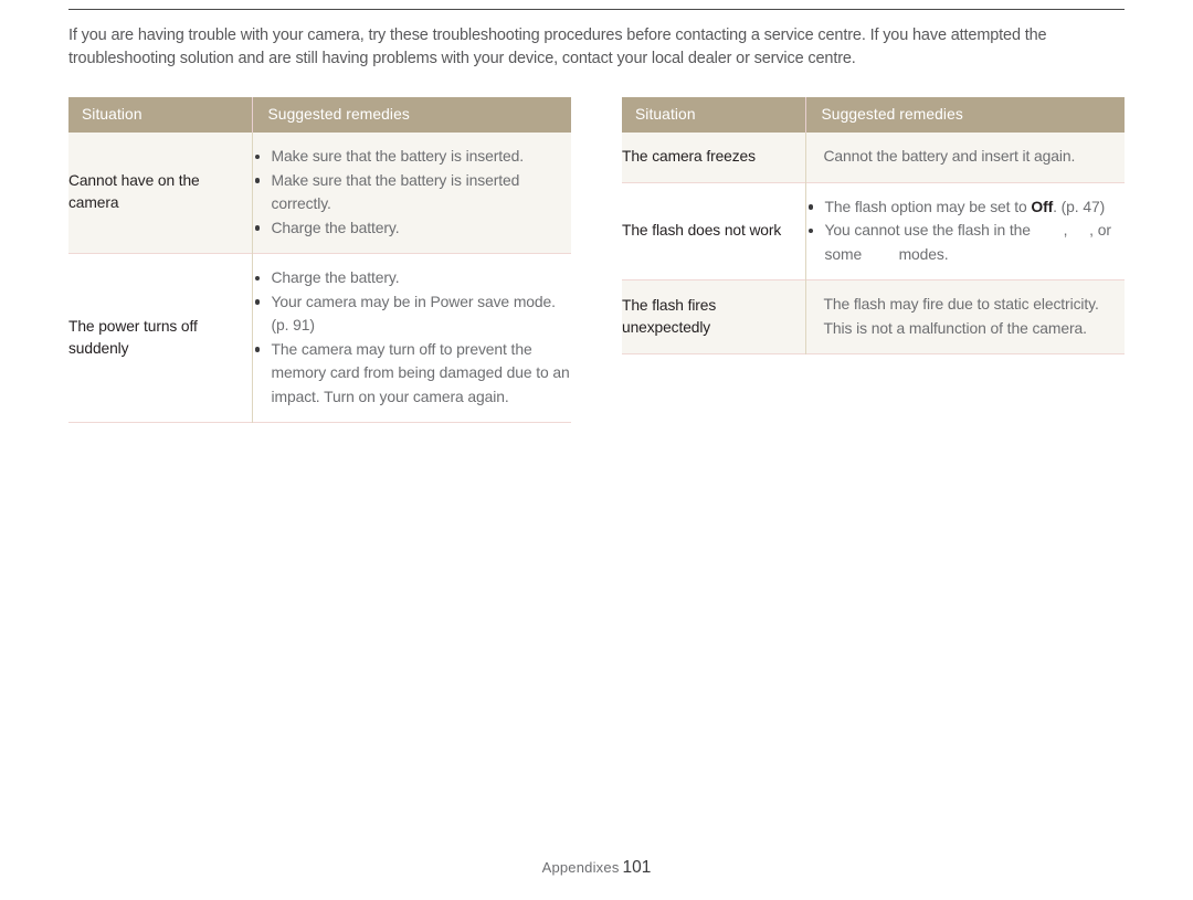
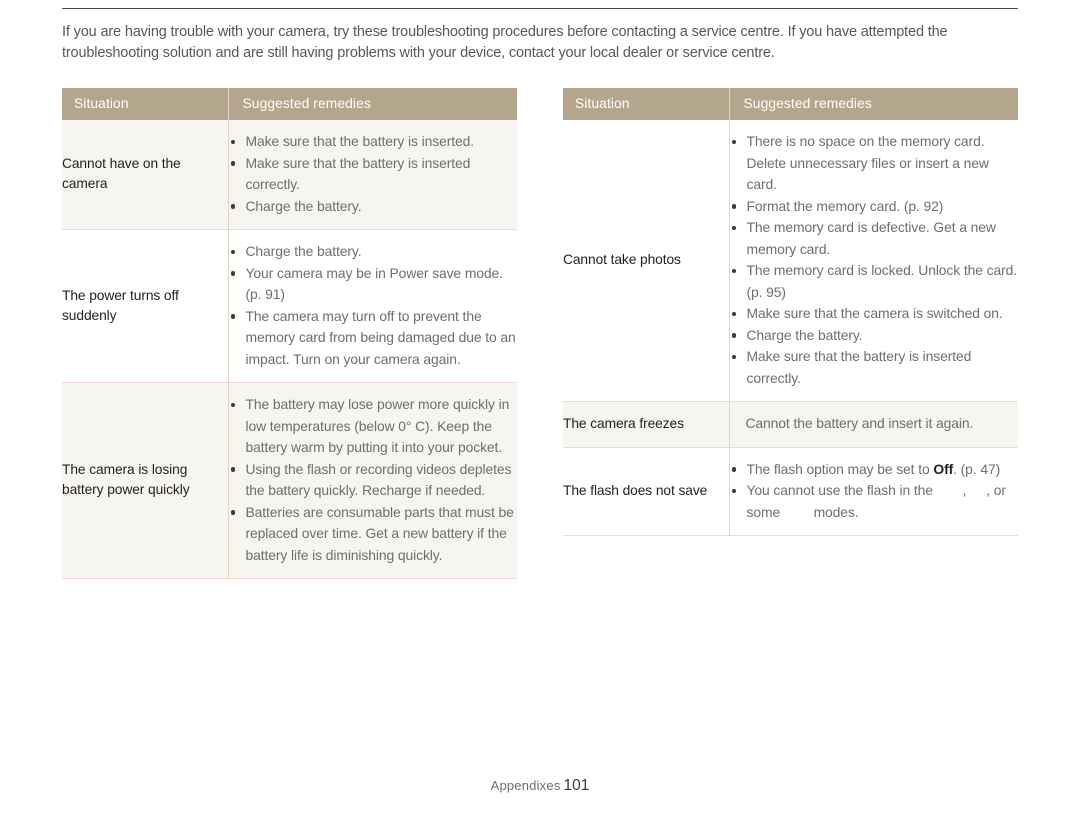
  If you are having trouble with your camera, try these troubleshooting procedures before contacting a service centre. If you have attempted the troubleshooting solution and are still having problems with your device, contact your local dealer or service centre.
  Situation	Suggested remedies
  Cannot have on the camera	Make sure that the battery is inserted.Make sure that the battery is inserted correctly.Charge the battery.
  The power turns off suddenly	Charge the battery.Your camera may be in Power save mode. (p. 91)The camera may turn off to prevent the memory card from being damaged due to an impact. Turn on your camera again.
+ The camera is losing battery power quickly	The battery may lose power more quickly in low temperatures (below 0° C). Keep the battery warm by putting it into your pocket.Using the flash or recording videos depletes the battery quickly. Recharge if needed.Batteries are consumable parts that must be replaced over time. Get a new battery if the battery life is diminishing quickly.
  Situation	Suggested remedies
+ Cannot take photos	There is no space on the memory card. Delete unnecessary files or insert a new card.Format the memory card. (p. 92)The memory card is defective. Get a new memory card.The memory card is locked. Unlock the card. (p. 95)Make sure that the camera is switched on.Charge the battery.Make sure that the battery is inserted correctly.
  The camera freezes	Cannot the battery and insert it again.
- The flash does not work	The flash option may be set to Off. (p. 47)You cannot use the flash in the , , or some modes.
+ The flash does not save	The flash option may be set to Off. (p. 47)You cannot use the flash in the , , or some modes.
- The flash fires unexpectedly	The flash may fire due to static electricity. This is not a malfunction of the camera.
  Appendixes 101
